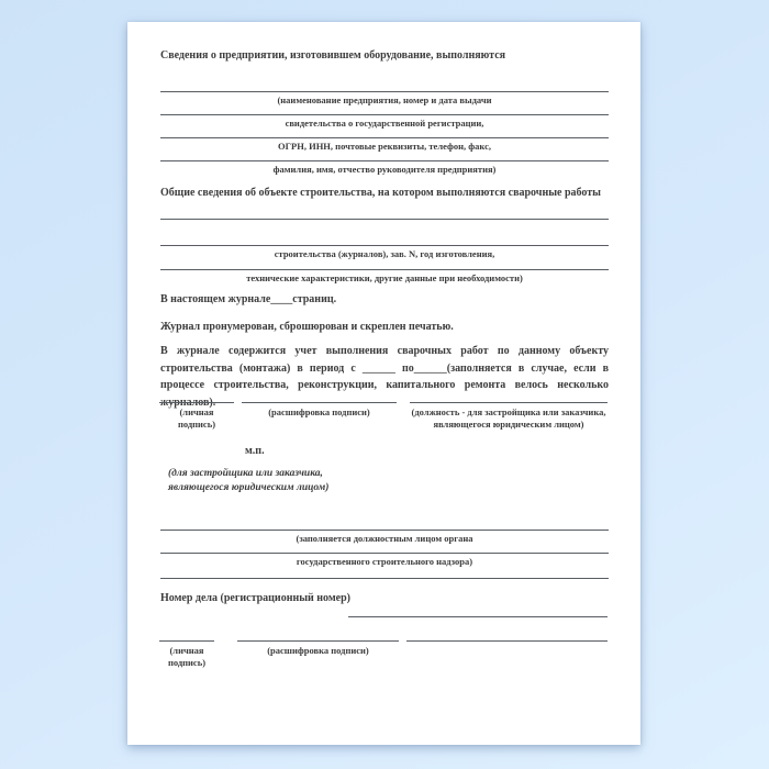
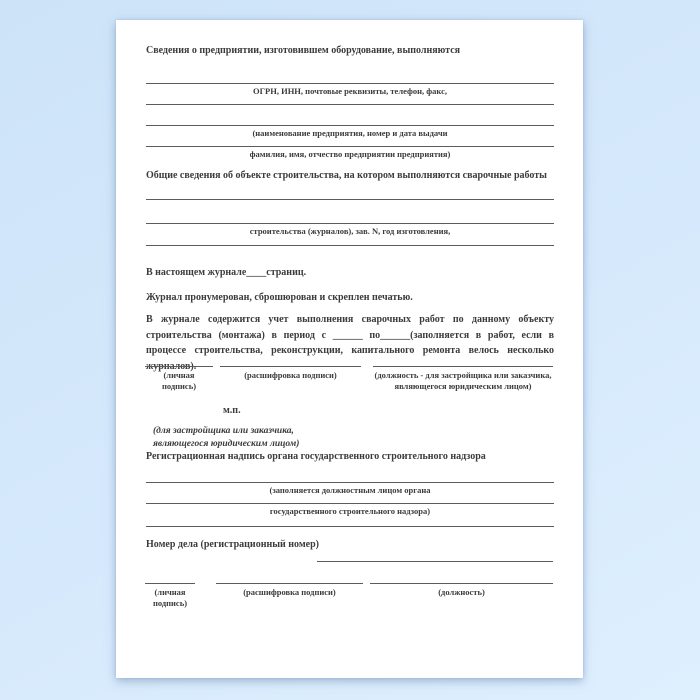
  Сведения о предприятии, изготовившем оборудование, выполняются
- (наименование предприятия, номер и дата выдачи
+ ОГРН, ИНН, почтовые реквизиты, телефон, факс,
- свидетельства о государственной регистрации,
- ОГРН, ИНН, почтовые реквизиты, телефон, факс,
+ (наименование предприятия, номер и дата выдачи
- фамилия, имя, отчество руководителя предприятия)
+ фамилия, имя, отчество предприятии предприятия)
  Общие сведения об объекте строительства, на котором выполняются сварочные работы
  строительства (журналов), зав. N, год изготовления,
- технические характеристики, другие данные при необходимости)
  В настоящем журнале____страниц.
  Журнал пронумерован, сброшюрован и скреплен печатью.
- В журнале содержится учет выполнения сварочных работ по данному объекту строительства (монтажа) в период с ______ по______(заполняется в случае, если в процессе строительства, реконструкции, капитального ремонта велось несколько журналов).
+ В журнале содержится учет выполнения сварочных работ по данному объекту строительства (монтажа) в период с ______ по______(заполняется в работ, если в процессе строительства, реконструкции, капитального ремонта велось несколько журналов).
  (личная
  подпись)
  (расшифровка подписи)
  (должность - для застройщика или заказчика,
  являющегося юридическим лицом)
  м.п.
  (для застройщика или заказчика,
  являющегося юридическим лицом)
+ Регистрационная надпись органа государственного строительного надзора
  (заполняется должностным лицом органа
  государственного строительного надзора)
  Номер дела (регистрационный номер)
  (личная
  подпись)
  (расшифровка подписи)
+ (должность)
